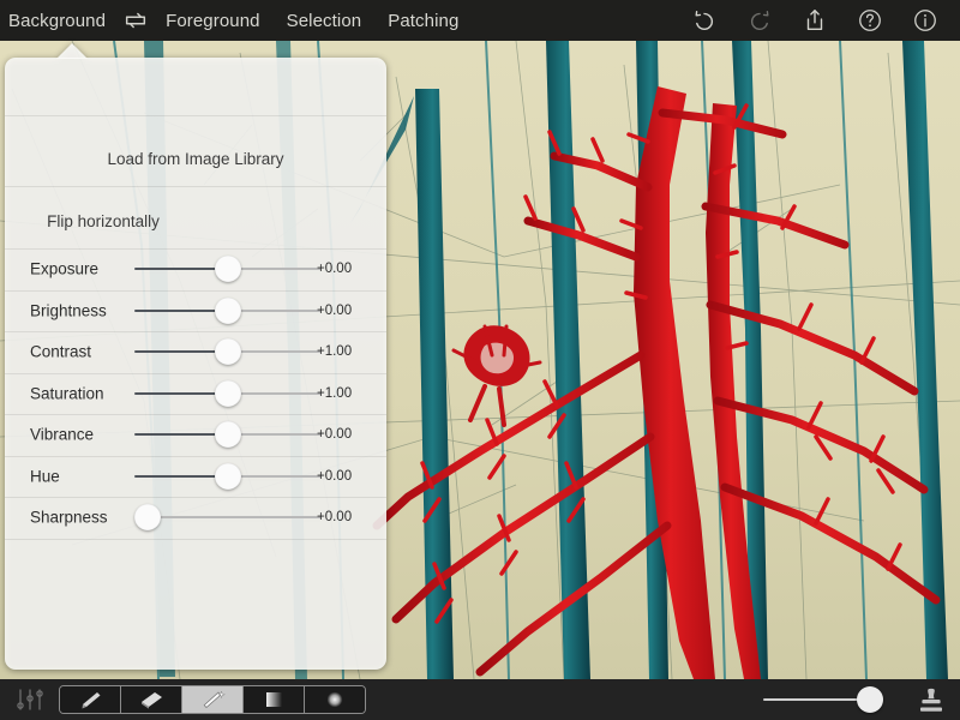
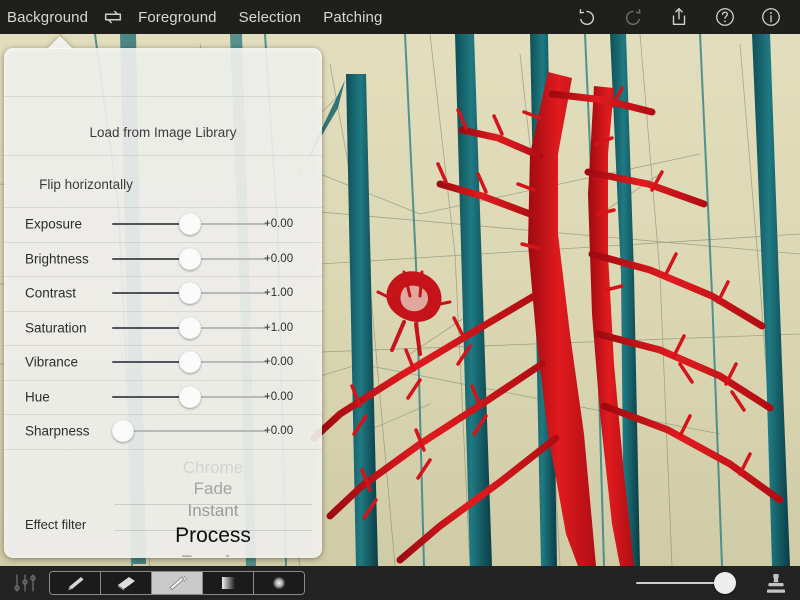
  Background
  Foreground
  Selection
  Patching
  Load from Image Library
  Flip horizontally
  Exposure
  +0.00
  Brightness
  +0.00
  Contrast
  +1.00
  Saturation
  +1.00
  Vibrance
  +0.00
  Hue
  +0.00
  Sharpness
  +0.00
+ Effect filter
+ Chrome
+ Fade
+ Instant
+ Process
